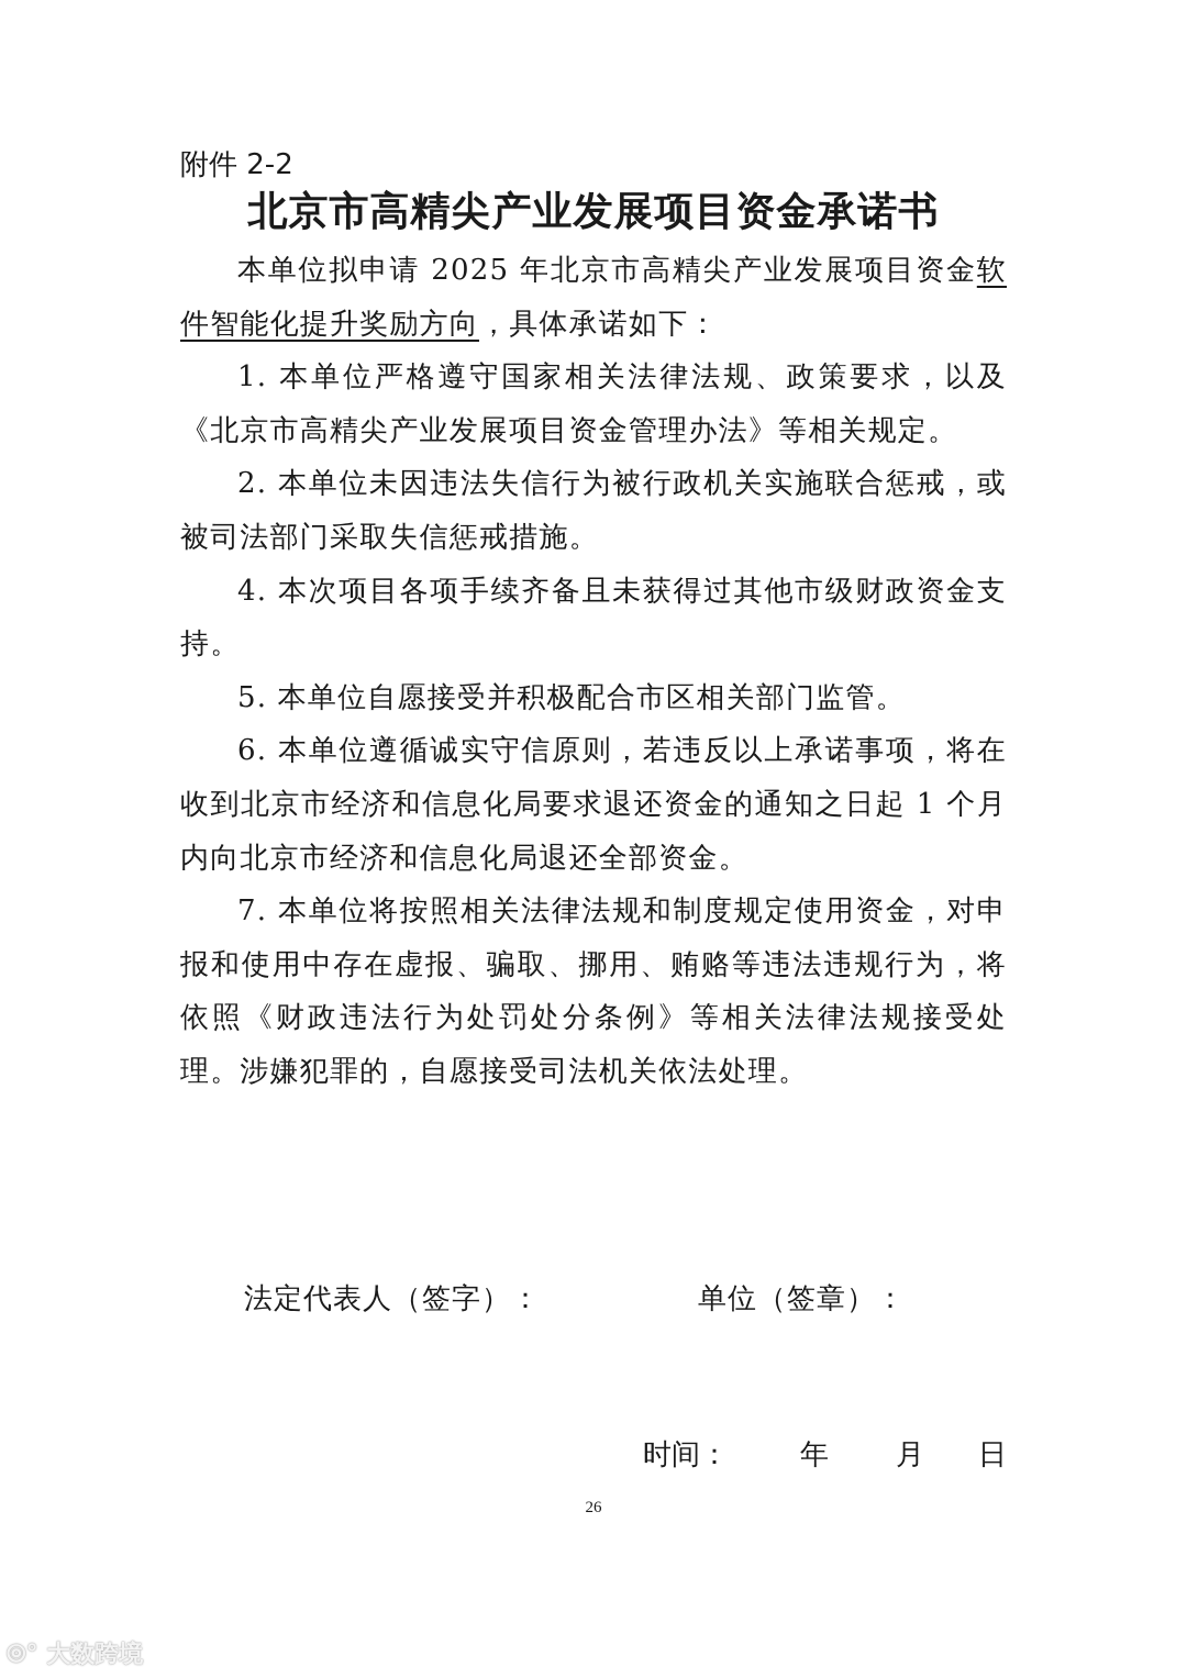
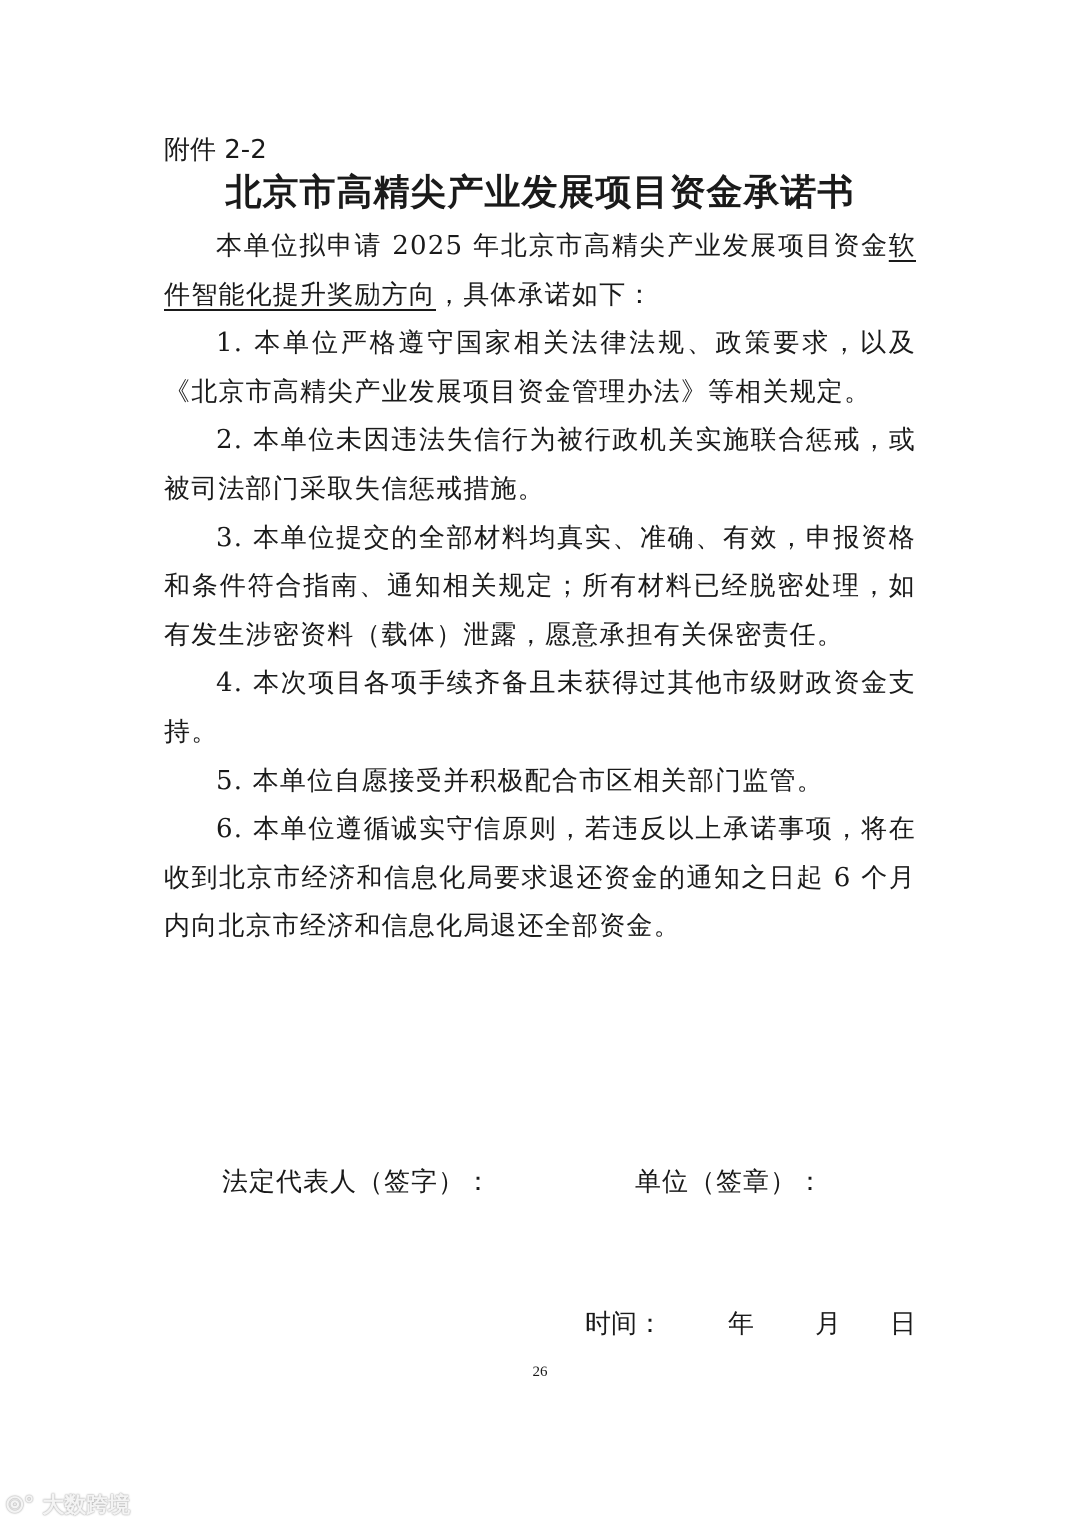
  附件 2-2
  北京市高精尖产业发展项目资金承诺书
  本单位拟申请 2025 年北京市高精尖产业发展项目资金软件智能化提升奖励方向，具体承诺如下：
  1. 本单位严格遵守国家相关法律法规、政策要求，以及《北京市高精尖产业发展项目资金管理办法》等相关规定。
  2. 本单位未因违法失信行为被行政机关实施联合惩戒，或被司法部门采取失信惩戒措施。
+ 3. 本单位提交的全部材料均真实、准确、有效，申报资格和条件符合指南、通知相关规定；所有材料已经脱密处理，如有发生涉密资料（载体）泄露，愿意承担有关保密责任。
  4. 本次项目各项手续齐备且未获得过其他市级财政资金支持。
  5. 本单位自愿接受并积极配合市区相关部门监管。
- 6. 本单位遵循诚实守信原则，若违反以上承诺事项，将在收到北京市经济和信息化局要求退还资金的通知之日起 1 个月内向北京市经济和信息化局退还全部资金。
+ 6. 本单位遵循诚实守信原则，若违反以上承诺事项，将在收到北京市经济和信息化局要求退还资金的通知之日起 6 个月内向北京市经济和信息化局退还全部资金。
- 7. 本单位将按照相关法律法规和制度规定使用资金，对申报和使用中存在虚报、骗取、挪用、贿赂等违法违规行为，将依照《财政违法行为处罚处分条例》等相关法律法规接受处理。涉嫌犯罪的，自愿接受司法机关依法处理。
  法定代表人（签字）：
  单位（签章）：
  时间：
  年
  月
  日
  26
  ⦾° 大数跨境
